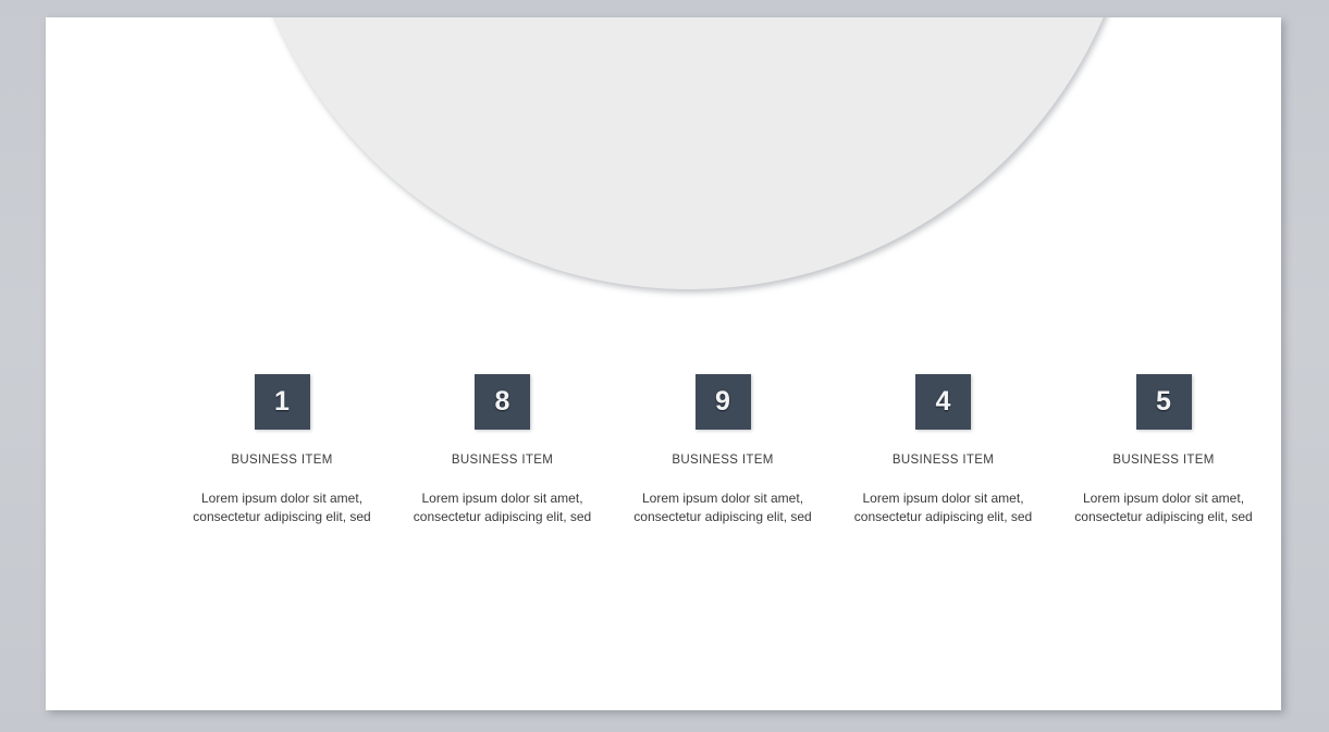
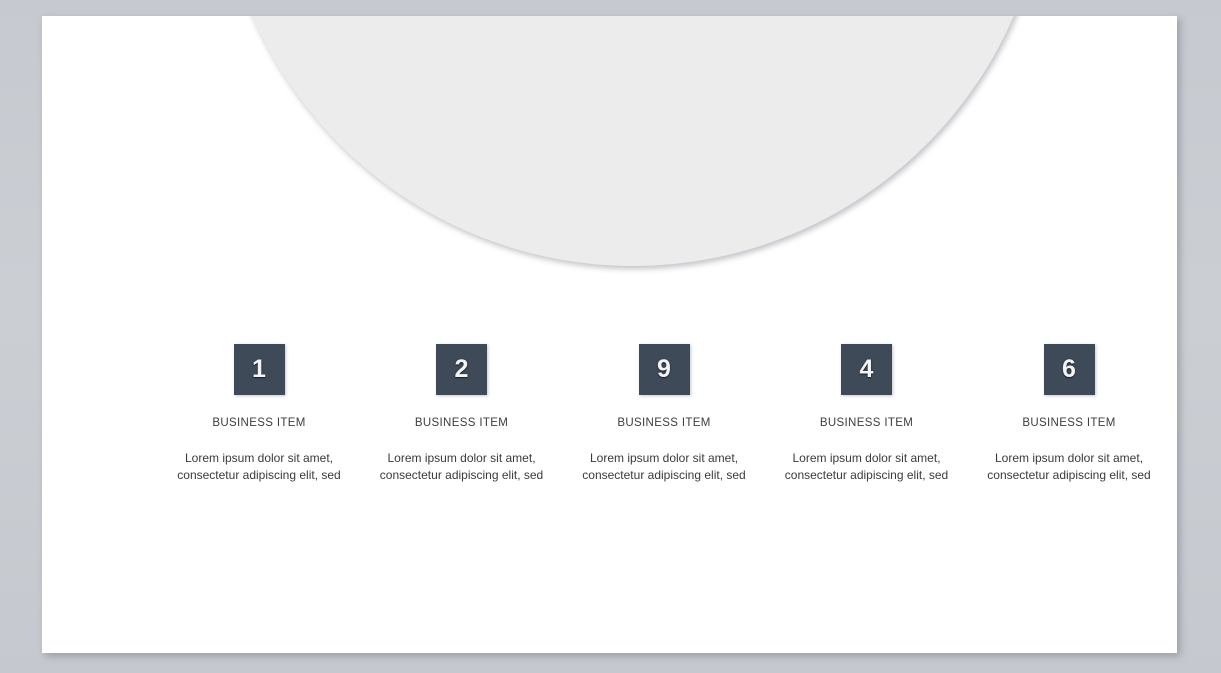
  1
  BUSINESS ITEM
  Lorem ipsum dolor sit amet, consectetur adipiscing elit, sed
- 8
+ 2
  BUSINESS ITEM
  Lorem ipsum dolor sit amet, consectetur adipiscing elit, sed
  9
  BUSINESS ITEM
  Lorem ipsum dolor sit amet, consectetur adipiscing elit, sed
  4
  BUSINESS ITEM
  Lorem ipsum dolor sit amet, consectetur adipiscing elit, sed
- 5
+ 6
  BUSINESS ITEM
  Lorem ipsum dolor sit amet, consectetur adipiscing elit, sed
